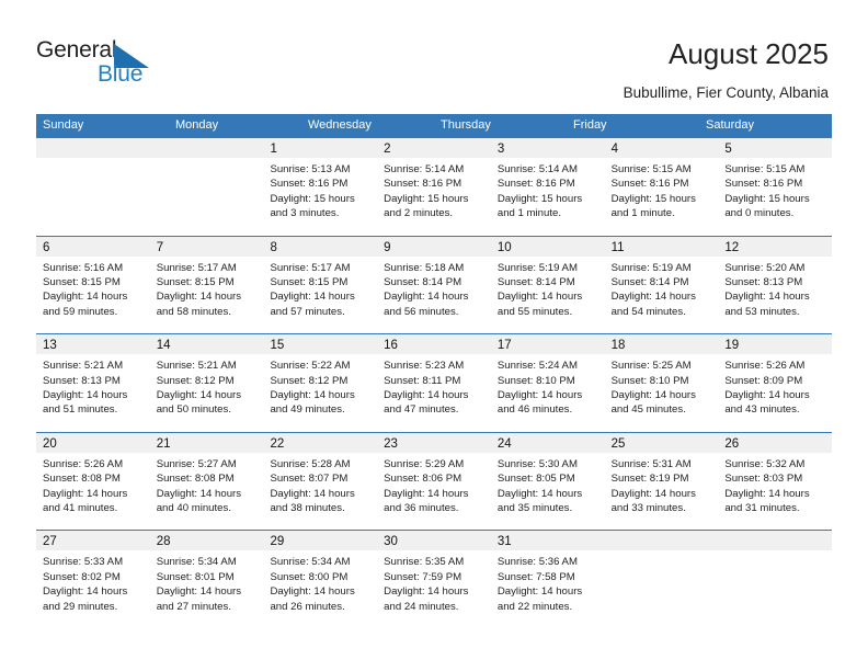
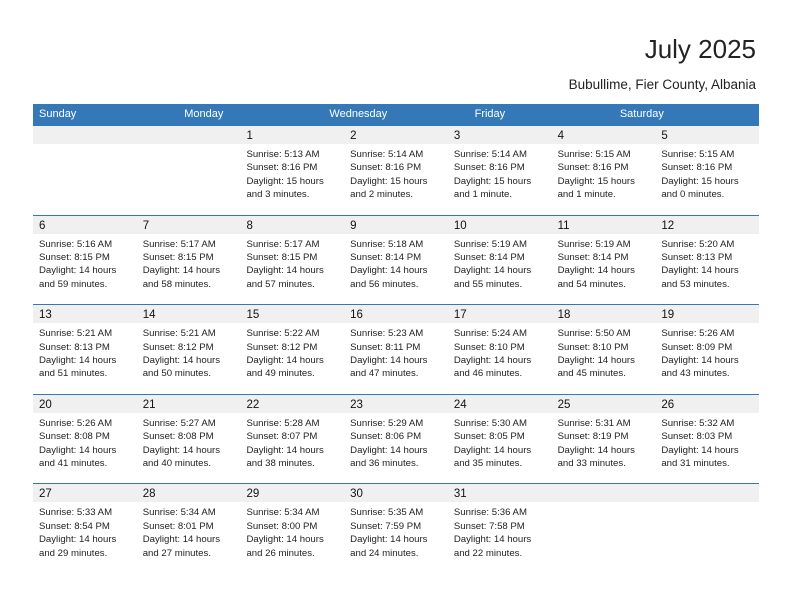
- General
- Blue
- August 2025
+ July 2025
  Bubullime, Fier County, Albania
  Sunday
  Monday
  Wednesday
- Thursday
  Friday
  Saturday
  1
  Sunrise: 5:13 AM
  Sunset: 8:16 PM
  Daylight: 15 hours
  and 3 minutes.
  2
  Sunrise: 5:14 AM
  Sunset: 8:16 PM
  Daylight: 15 hours
  and 2 minutes.
  3
  Sunrise: 5:14 AM
  Sunset: 8:16 PM
  Daylight: 15 hours
  and 1 minute.
  4
  Sunrise: 5:15 AM
  Sunset: 8:16 PM
  Daylight: 15 hours
  and 1 minute.
  5
  Sunrise: 5:15 AM
  Sunset: 8:16 PM
  Daylight: 15 hours
  and 0 minutes.
  6
  Sunrise: 5:16 AM
  Sunset: 8:15 PM
  Daylight: 14 hours
  and 59 minutes.
  7
  Sunrise: 5:17 AM
  Sunset: 8:15 PM
  Daylight: 14 hours
  and 58 minutes.
  8
  Sunrise: 5:17 AM
  Sunset: 8:15 PM
  Daylight: 14 hours
  and 57 minutes.
  9
  Sunrise: 5:18 AM
  Sunset: 8:14 PM
  Daylight: 14 hours
  and 56 minutes.
  10
  Sunrise: 5:19 AM
  Sunset: 8:14 PM
  Daylight: 14 hours
  and 55 minutes.
  11
  Sunrise: 5:19 AM
  Sunset: 8:14 PM
  Daylight: 14 hours
  and 54 minutes.
  12
  Sunrise: 5:20 AM
  Sunset: 8:13 PM
  Daylight: 14 hours
  and 53 minutes.
  13
  Sunrise: 5:21 AM
  Sunset: 8:13 PM
  Daylight: 14 hours
  and 51 minutes.
  14
  Sunrise: 5:21 AM
  Sunset: 8:12 PM
  Daylight: 14 hours
  and 50 minutes.
  15
  Sunrise: 5:22 AM
  Sunset: 8:12 PM
  Daylight: 14 hours
  and 49 minutes.
  16
  Sunrise: 5:23 AM
  Sunset: 8:11 PM
  Daylight: 14 hours
  and 47 minutes.
  17
  Sunrise: 5:24 AM
  Sunset: 8:10 PM
  Daylight: 14 hours
  and 46 minutes.
  18
- Sunrise: 5:25 AM
+ Sunrise: 5:50 AM
  Sunset: 8:10 PM
  Daylight: 14 hours
  and 45 minutes.
  19
  Sunrise: 5:26 AM
  Sunset: 8:09 PM
  Daylight: 14 hours
  and 43 minutes.
  20
  Sunrise: 5:26 AM
  Sunset: 8:08 PM
  Daylight: 14 hours
  and 41 minutes.
  21
  Sunrise: 5:27 AM
  Sunset: 8:08 PM
  Daylight: 14 hours
  and 40 minutes.
  22
  Sunrise: 5:28 AM
  Sunset: 8:07 PM
  Daylight: 14 hours
  and 38 minutes.
  23
  Sunrise: 5:29 AM
  Sunset: 8:06 PM
  Daylight: 14 hours
  and 36 minutes.
  24
  Sunrise: 5:30 AM
  Sunset: 8:05 PM
  Daylight: 14 hours
  and 35 minutes.
  25
  Sunrise: 5:31 AM
  Sunset: 8:19 PM
  Daylight: 14 hours
  and 33 minutes.
  26
  Sunrise: 5:32 AM
  Sunset: 8:03 PM
  Daylight: 14 hours
  and 31 minutes.
  27
  Sunrise: 5:33 AM
- Sunset: 8:02 PM
+ Sunset: 8:54 PM
  Daylight: 14 hours
  and 29 minutes.
  28
  Sunrise: 5:34 AM
  Sunset: 8:01 PM
  Daylight: 14 hours
  and 27 minutes.
  29
  Sunrise: 5:34 AM
  Sunset: 8:00 PM
  Daylight: 14 hours
  and 26 minutes.
  30
  Sunrise: 5:35 AM
  Sunset: 7:59 PM
  Daylight: 14 hours
  and 24 minutes.
  31
  Sunrise: 5:36 AM
  Sunset: 7:58 PM
  Daylight: 14 hours
  and 22 minutes.
